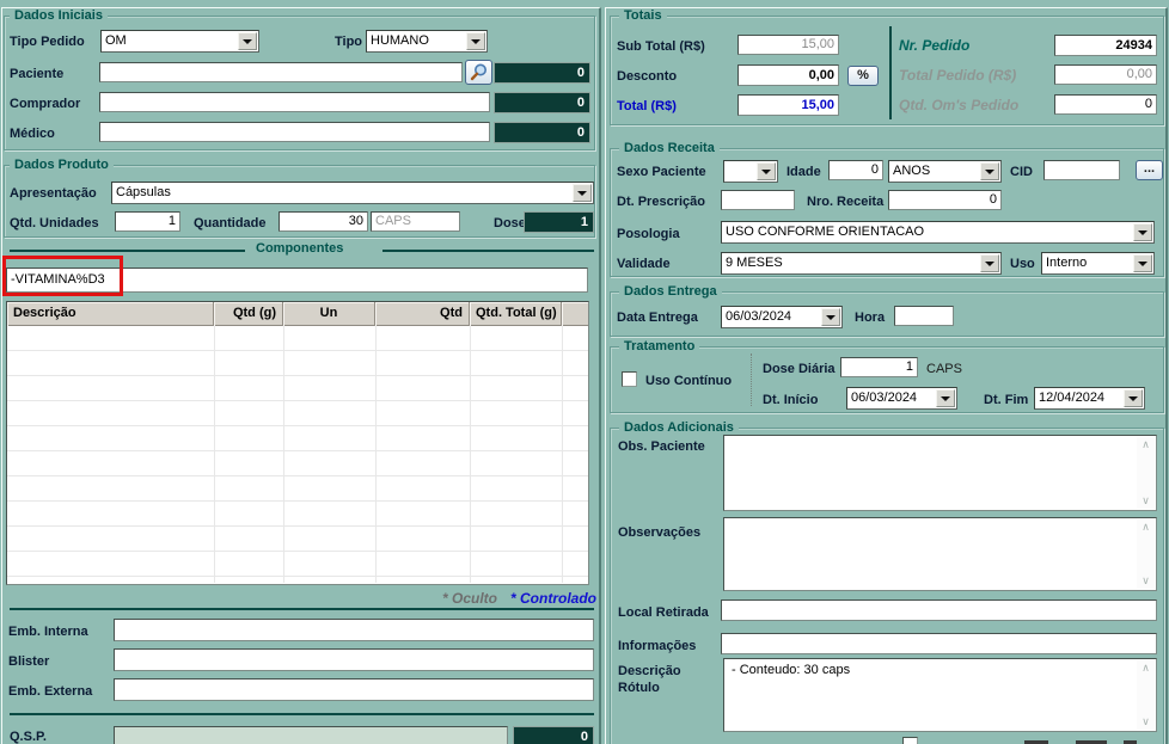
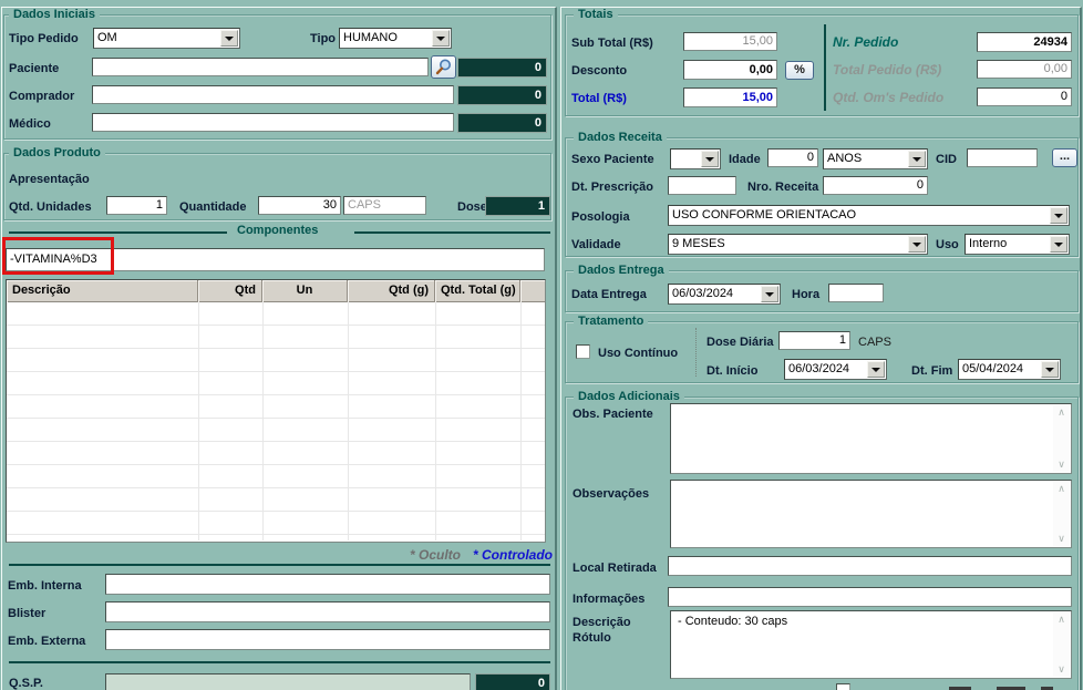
  Dados Iniciais
  Tipo Pedido
  OM
  Tipo
  HUMANO
  Paciente
  0
  Comprador
  0
  Médico
  0
  Dados Produto
  Apresentação
- Cápsulas
  Qtd. Unidades
  1
  Quantidade
  30
  CAPS
  Dose
  1
  Componentes
  -VITAMINA%D3
  Descrição
- Qtd (g)
+ Qtd
  Un
- Qtd
+ Qtd (g)
  Qtd. Total (g)
  * Oculto
  * Controlado
  Emb. Interna
  Blister
  Emb. Externa
  Q.S.P.
  0
  Totais
  Sub Total (R$)
  15,00
  Desconto
  0,00
  %
  Total (R$)
  15,00
  Nr. Pedido
  24934
  Total Pedido (R$)
  0,00
  Qtd. Om's Pedido
  0
  Dados Receita
  Sexo Paciente
  Idade
  0
  ANOS
  CID
  ...
  Dt. Prescrição
  Nro. Receita
  0
  Posologia
  USO CONFORME ORIENTACAO
  Validade
  9 MESES
  Uso
  Interno
  Dados Entrega
  Data Entrega
  06/03/2024
  Hora
  Tratamento
  Uso Contínuo
  Dose Diária
  1
  CAPS
  Dt. Início
  06/03/2024
  Dt. Fim
- 12/04/2024
+ 05/04/2024
  Dados Adicionais
  Obs. Paciente
  ∧
  ∨
  Observações
  ∧
  ∨
  Local Retirada
  Informações
  Descrição
  Rótulo
  - Conteudo: 30 caps
  ∧
  ∨
